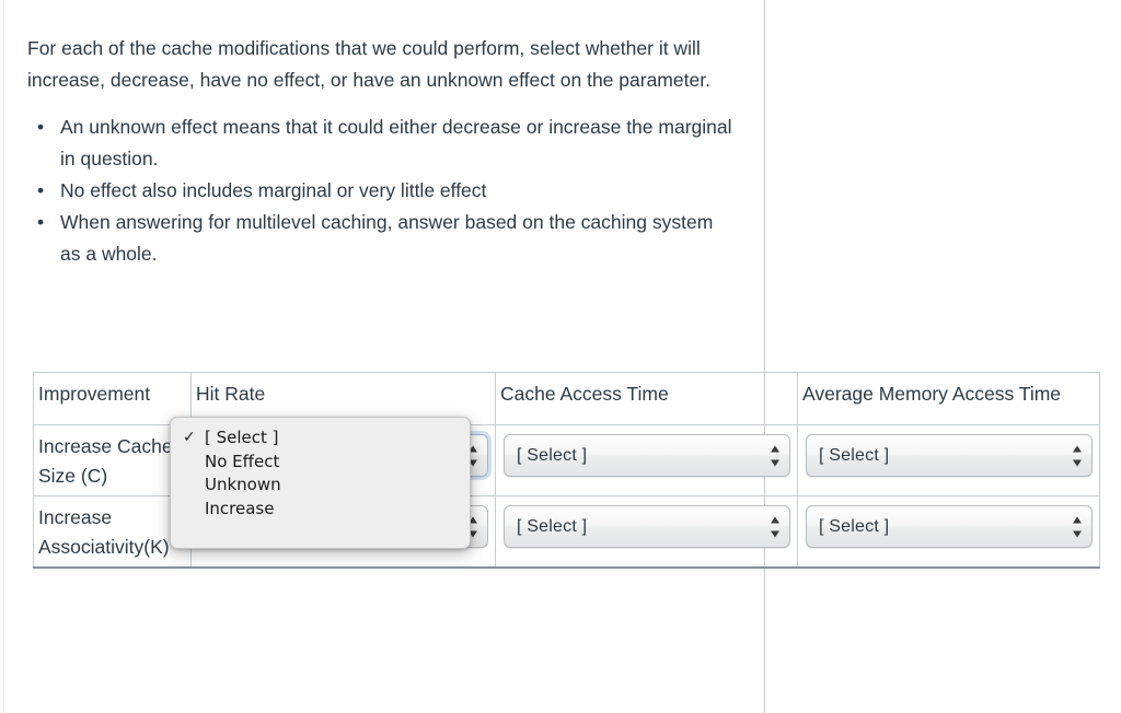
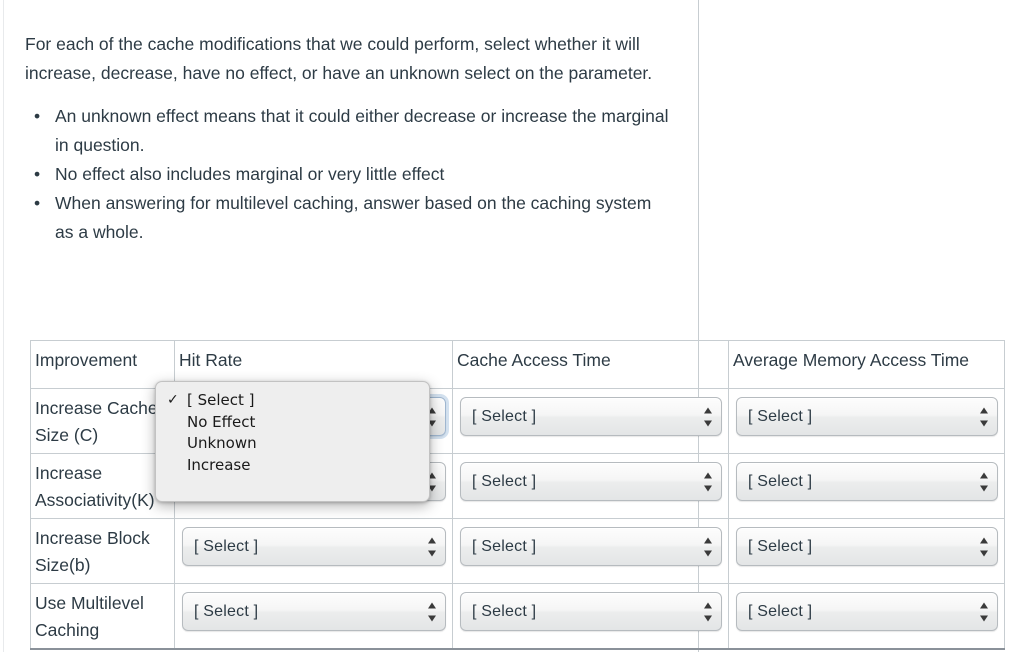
- For each of the cache modifications that we could perform, select whether it will increase, decrease, have no effect, or have an unknown effect on the parameter.
+ For each of the cache modifications that we could perform, select whether it will increase, decrease, have no effect, or have an unknown select on the parameter.
  •
  An unknown effect means that it could either decrease or increase the marginal in question.
  •
  No effect also includes marginal or very little effect
  •
  When answering for multilevel caching, answer based on the caching system as a whole.
  Improvement	Hit Rate	Cache Access Time	Average Memory Access Time
  Increase Cache Size (C)		[ Select ]	[ Select ]
  Increase Associativity(K)		[ Select ]	[ Select ]
+ Increase Block Size(b)	[ Select ]	[ Select ]	[ Select ]
+ Use Multilevel Caching	[ Select ]	[ Select ]	[ Select ]
  ✓
  [ Select ]
  No Effect
  Unknown
  Increase
